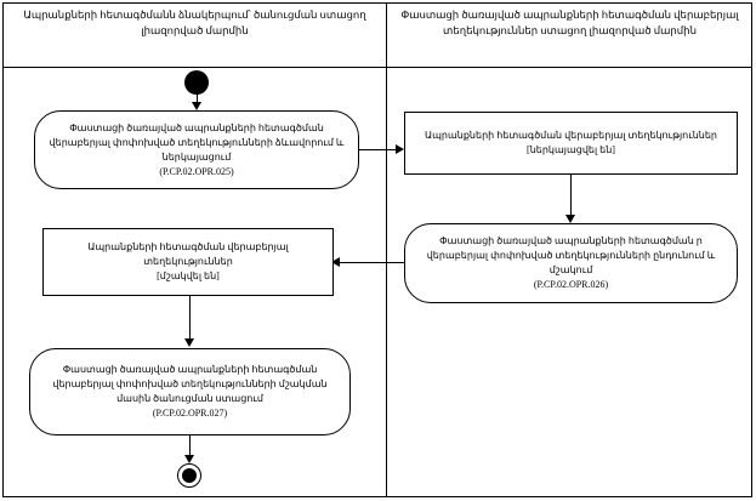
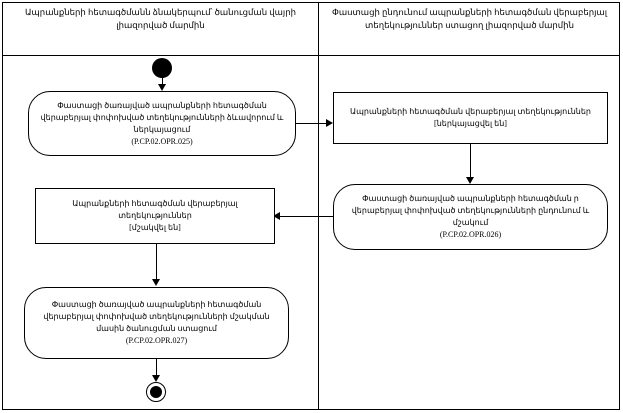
- Ապրանքների հետագծմանն ձնակերպում՝ ծանուցման ստացող լիազորված մարմին
+ Ապրանքների հետագծմանն ձնակերպում՝ ծանուցման վայրի լիազորված մարմին
- Փաստացի ծառայված ապրանքների հետագծման վերաբերյալ տեղեկություններ ստացող լիազորված մարմին
+ Փաստացի ընդունում ապրանքների հետագծման վերաբերյալ տեղեկություններ ստացող լիազորված մարմին
  Փաստացի ծառայված ապրանքների հետագծման վերաբերյալ փոփոխված տեղեկությունների ձևավորում և ներկայացում
  (P.CP.02.OPR.025)
  Ապրանքների հետագծման վերաբերյալ տեղեկություններ
  [ներկայացվել են]
  Փաստացի ծառայված ապրանքների հետագծման ր վերաբերյալ փոփոխված տեղեկությունների ընդունում և մշակում
  (P.CP.02.OPR.026)
  Ապրանքների հետագծման վերաբերյալ տեղեկություններ
  [մշակվել են]
  Փաստացի ծառայված ապրանքների հետագծման վերաբերյալ փոփոխված տեղեկությունների մշակման մասին ծանուցման ստացում
  (P.CP.02.OPR.027)
